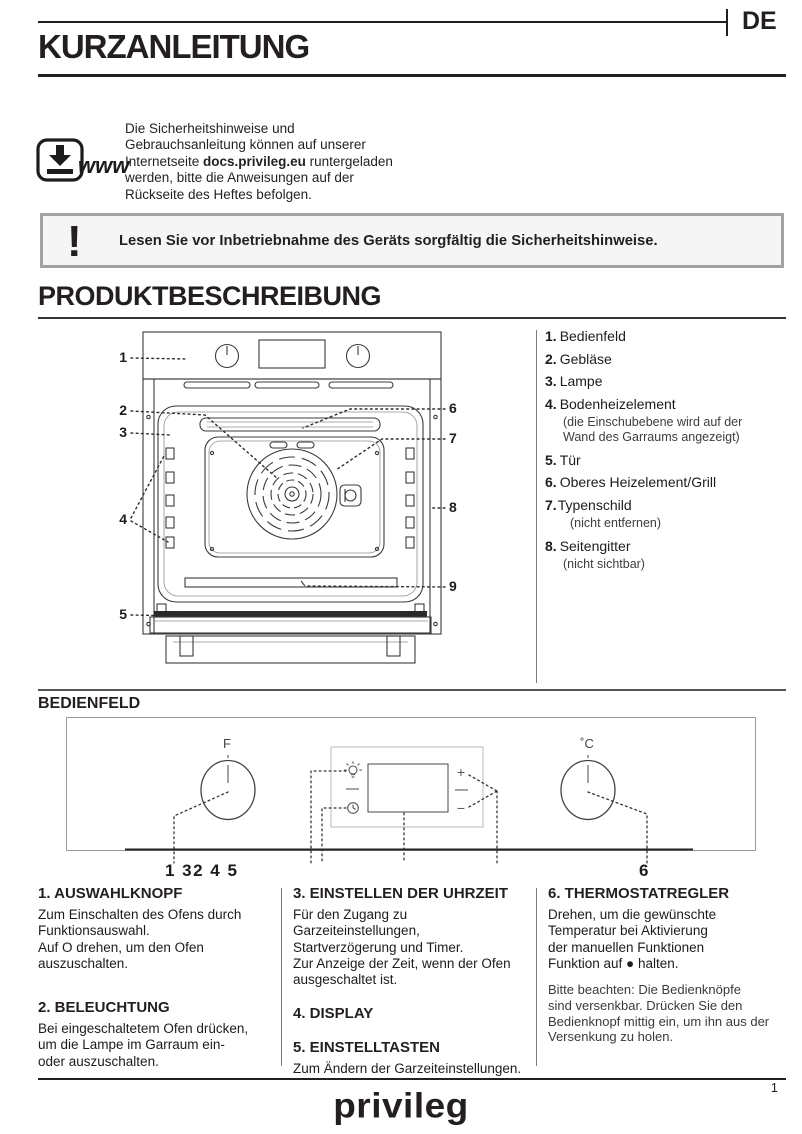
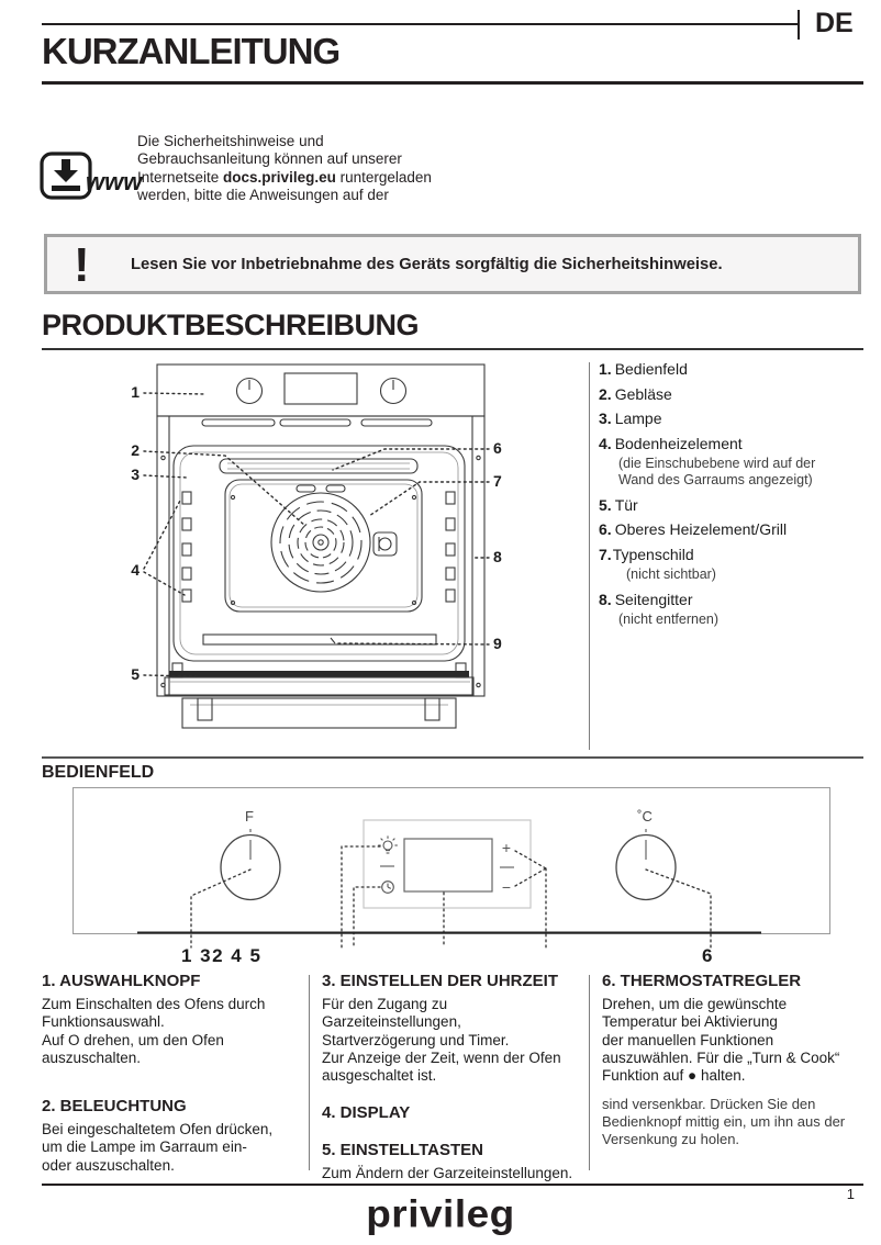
  DE
  KURZANLEITUNG
  www
  Die Sicherheitshinweise und
  Gebrauchsanleitung können auf unserer
  Internetseite docs.privileg.eu runtergeladen
  werden, bitte die Anweisungen auf der
- Rückseite des Heftes befolgen.
  !
  Lesen Sie vor Inbetriebnahme des Geräts sorgfältig die Sicherheitshinweise.
  PRODUKTBESCHREIBUNG
  1
  2
  3
  4
  5
  6
  7
  8
  9
  1. Bedienfeld
  2. Gebläse
  3. Lampe
  4. Bodenheizelement
  (die Einschubebene wird auf der
  Wand des Garraums angezeigt)
  5. Tür
  6. Oberes Heizelement/Grill
  7.Typenschild
- (nicht entfernen)
+ (nicht sichtbar)
  8. Seitengitter
- (nicht sichtbar)
+ (nicht entfernen)
  BEDIENFELD
  F
  ˚C
  +
  −
  1 32 4 5
  6
  1. AUSWAHLKNOPF
  Zum Einschalten des Ofens durch
  Funktionsauswahl.
  Auf O drehen, um den Ofen
  auszuschalten.
  2. BELEUCHTUNG
  Bei eingeschaltetem Ofen drücken,
  um die Lampe im Garraum ein-
  oder auszuschalten.
  3. EINSTELLEN DER UHRZEIT
  Für den Zugang zu
  Garzeiteinstellungen,
  Startverzögerung und Timer.
  Zur Anzeige der Zeit, wenn der Ofen
  ausgeschaltet ist.
  4. DISPLAY
  5. EINSTELLTASTEN
  Zum Ändern der Garzeiteinstellungen.
  6. THERMOSTATREGLER
  Drehen, um die gewünschte
  Temperatur bei Aktivierung
  der manuellen Funktionen
+ auszuwählen. Für die „Turn & Cook“
  Funktion auf ● halten.
- Bitte beachten: Die Bedienknöpfe
  sind versenkbar. Drücken Sie den
  Bedienknopf mittig ein, um ihn aus der
  Versenkung zu holen.
  privileg
  1
